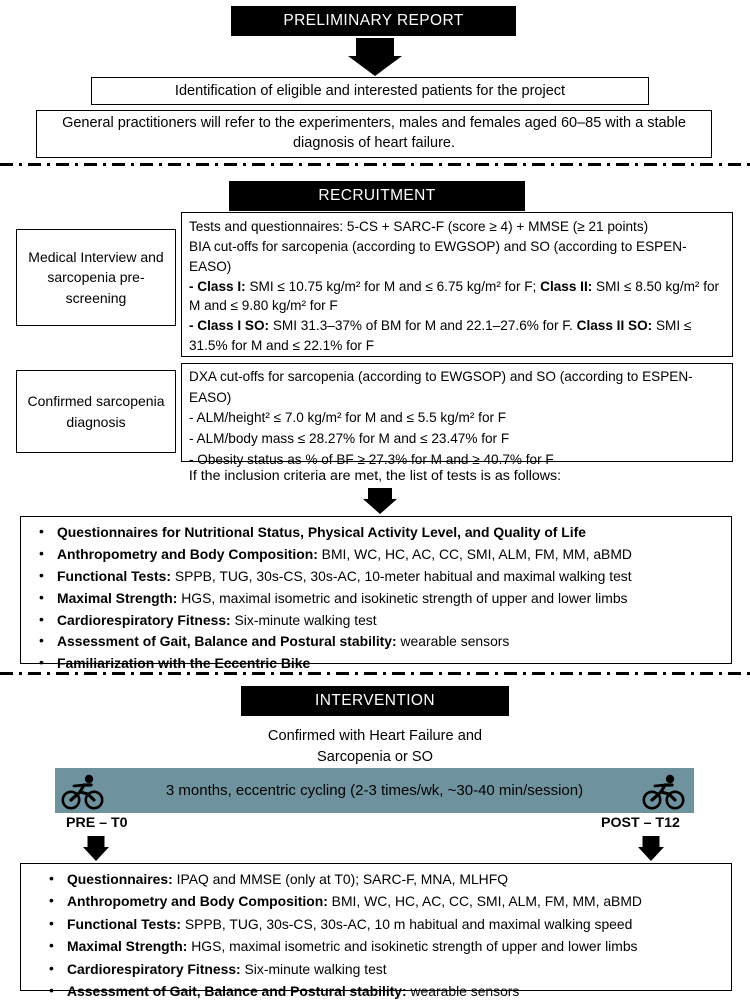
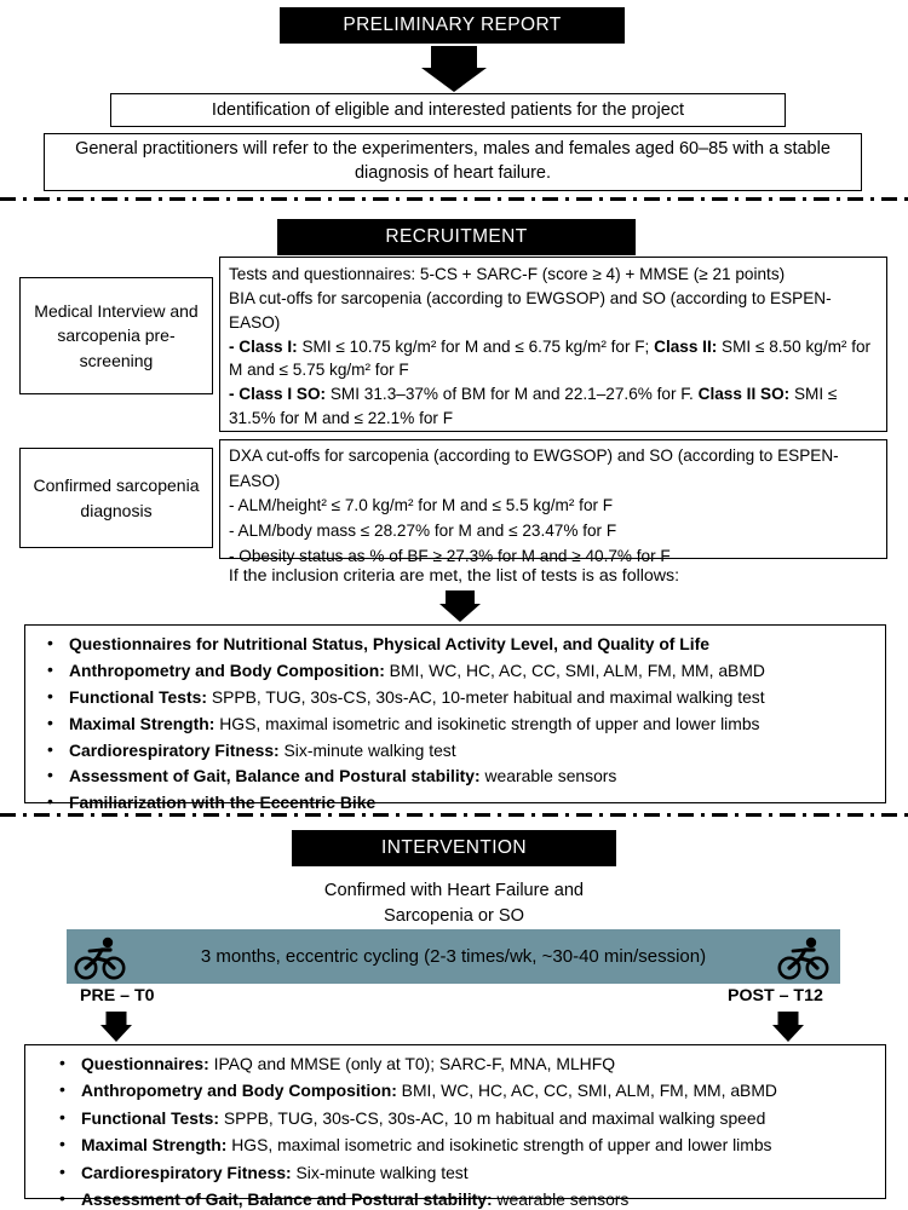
  PRELIMINARY REPORT
  Identification of eligible and interested patients for the project
  General practitioners will refer to the experimenters, males and females aged 60–85 with a stable diagnosis of heart failure.
  RECRUITMENT
  Medical Interview and sarcopenia pre-screening
  Tests and questionnaires: 5-CS + SARC-F (score ≥ 4) + MMSE (≥ 21 points)
  BIA cut-offs for sarcopenia (according to EWGSOP) and SO (according to ESPEN-EASO)
- - Class I: SMI ≤ 10.75 kg/m² for M and ≤ 6.75 kg/m² for F; Class II: SMI ≤ 8.50 kg/m² for M and ≤ 9.80 kg/m² for F
+ - Class I: SMI ≤ 10.75 kg/m² for M and ≤ 6.75 kg/m² for F; Class II: SMI ≤ 8.50 kg/m² for M and ≤ 5.75 kg/m² for F
  - Class I SO: SMI 31.3–37% of BM for M and 22.1–27.6% for F. Class II SO: SMI ≤ 31.5% for M and ≤ 22.1% for F
  Confirmed sarcopenia diagnosis
  DXA cut-offs for sarcopenia (according to EWGSOP) and SO (according to ESPEN-EASO)
  - ALM/height² ≤ 7.0 kg/m² for M and ≤ 5.5 kg/m² for F
  - ALM/body mass ≤ 28.27% for M and ≤ 23.47% for F
  - Obesity status as % of BF ≥ 27.3% for M and ≥ 40.7% for F
  If the inclusion criteria are met, the list of tests is as follows:
  Questionnaires for Nutritional Status, Physical Activity Level, and Quality of Life
  Anthropometry and Body Composition: BMI, WC, HC, AC, CC, SMI, ALM, FM, MM, aBMD
  Functional Tests: SPPB, TUG, 30s-CS, 30s-AC, 10-meter habitual and maximal walking test
  Maximal Strength: HGS, maximal isometric and isokinetic strength of upper and lower limbs
  Cardiorespiratory Fitness: Six-minute walking test
  Assessment of Gait, Balance and Postural stability: wearable sensors
  Familiarization with the Eccentric Bike
  INTERVENTION
  Confirmed with Heart Failure and
  Sarcopenia or SO
  3 months, eccentric cycling (2-3 times/wk, ~30-40 min/session)
  PRE – T0
  POST – T12
  Questionnaires: IPAQ and MMSE (only at T0); SARC-F, MNA, MLHFQ
  Anthropometry and Body Composition: BMI, WC, HC, AC, CC, SMI, ALM, FM, MM, aBMD
  Functional Tests: SPPB, TUG, 30s-CS, 30s-AC, 10 m habitual and maximal walking speed
  Maximal Strength: HGS, maximal isometric and isokinetic strength of upper and lower limbs
  Cardiorespiratory Fitness: Six-minute walking test
  Assessment of Gait, Balance and Postural stability: wearable sensors
